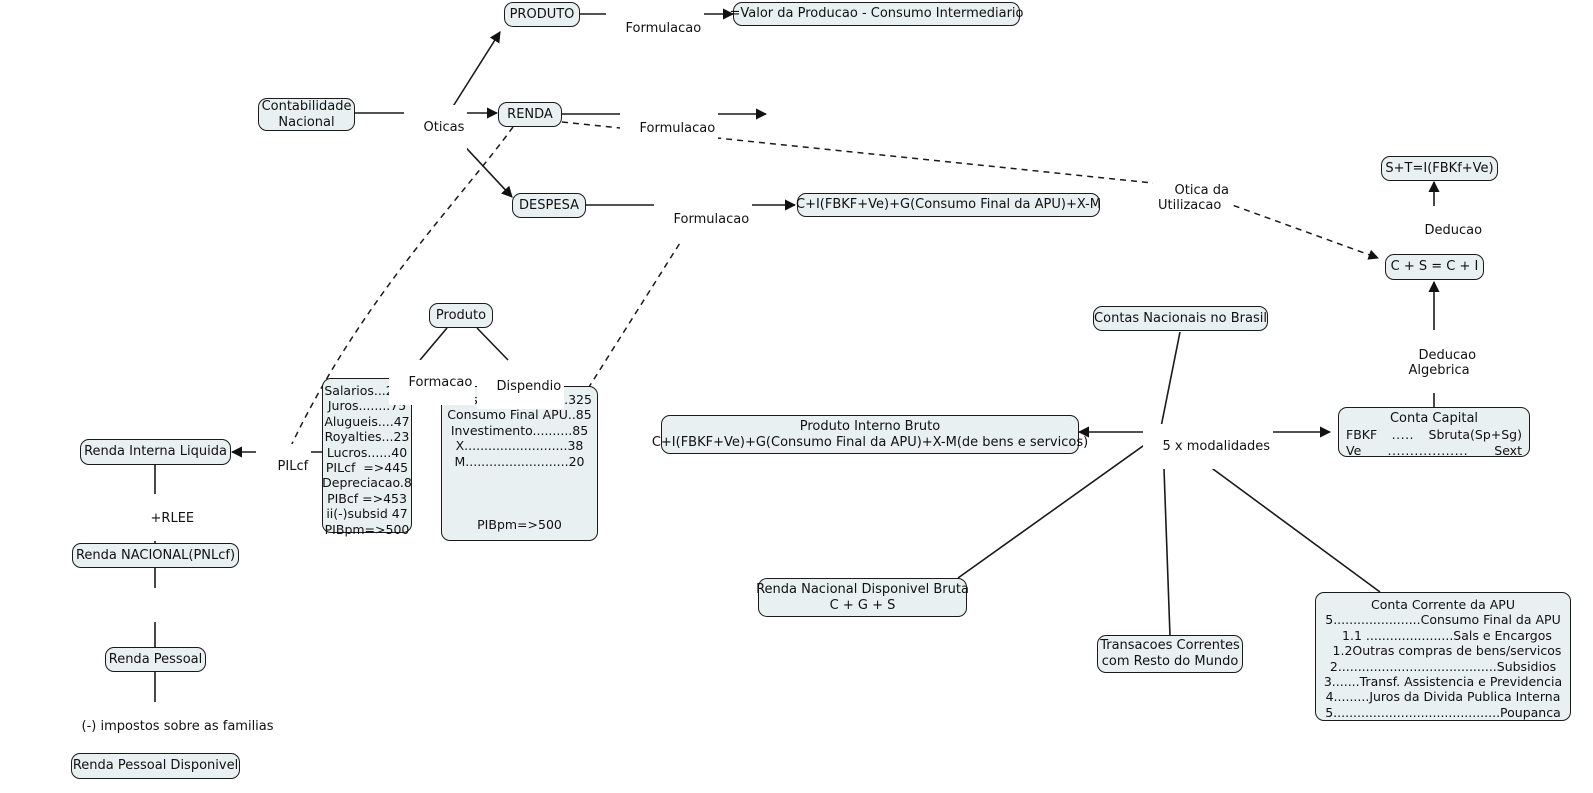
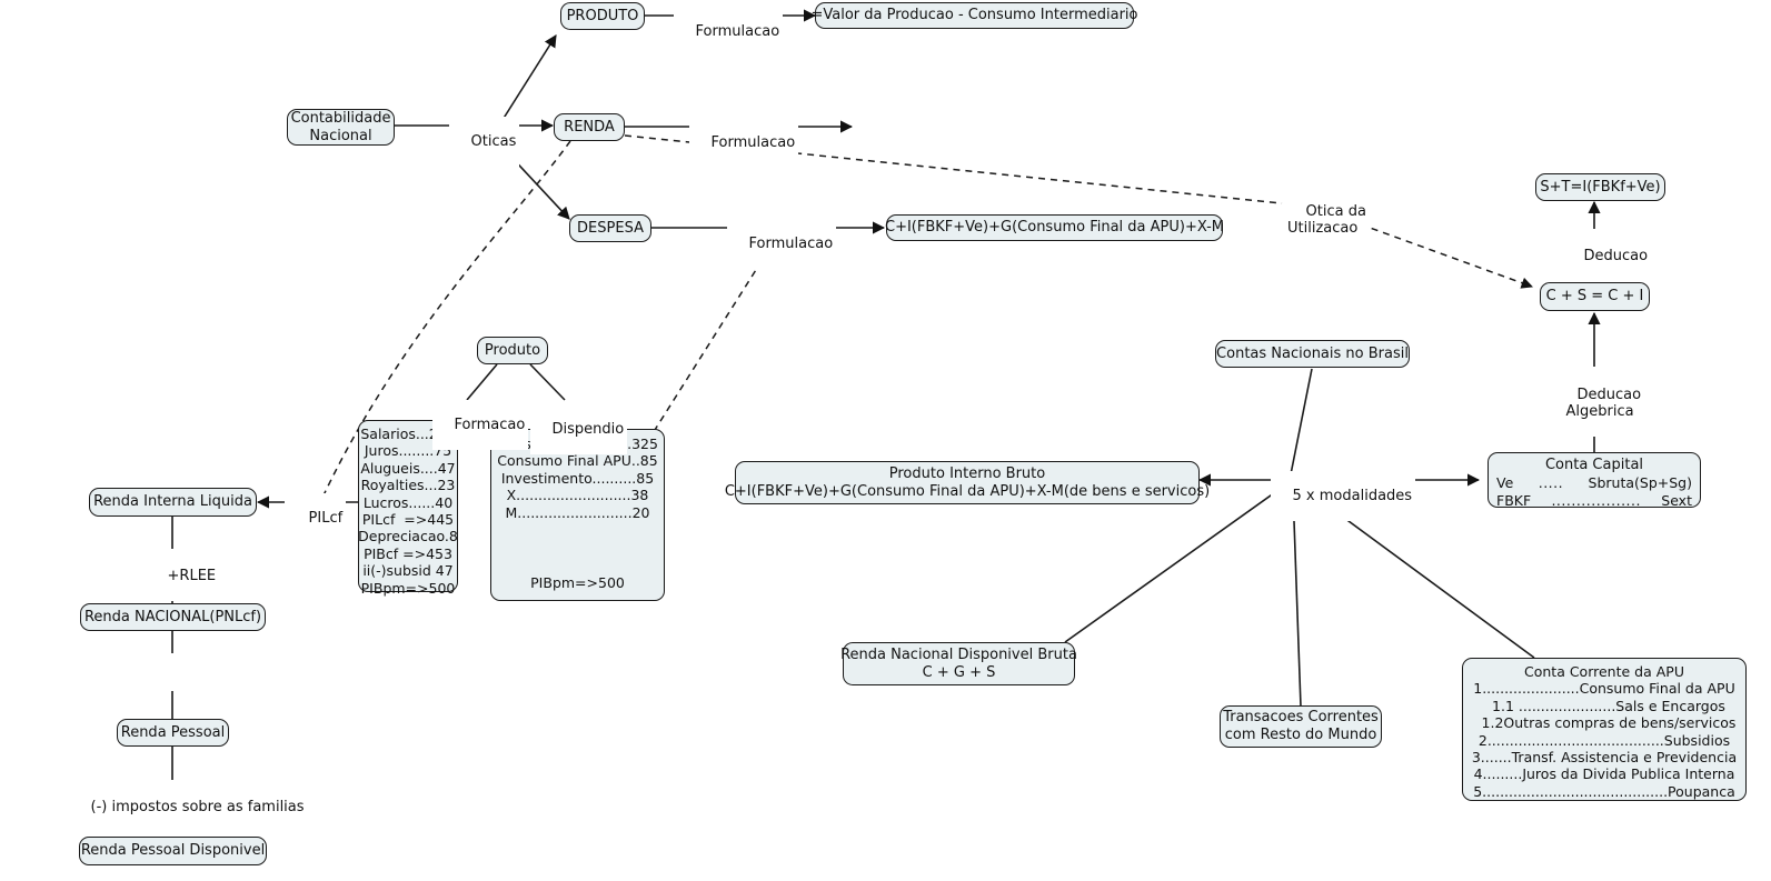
  Contabilidade
  Nacional
  PRODUTO
  RENDA
  DESPESA
  =Valor da Producao - Consumo Intermediario
  C+I(FBKF+Ve)+G(Consumo Final da APU)+X-M
  S+T=I(FBKf+Ve)
  C + S = C + I
  Produto
  Salarios...
  Juros........75
  Alugueis....47
  Royalties...23
  Lucros......40
  PILcf =>445
  Depreciacao.8
  PIBcf =>453
  ii(-)subsid 47
  PIBpm=>500
  Consumo Final APU..85
  Investimento..........85
  X..........................38
  M..........................20
  PIBpm=>500
  Renda Interna Liquida
  Renda NACIONAL(PNLcf)
  Renda Pessoal
  Renda Pessoal Disponivel
  Contas Nacionais no Brasil
  Produto Interno Bruto
  C+I(FBKF+Ve)+G(Consumo Final da APU)+X-M(de bens e servicos)
  Renda Nacional Disponivel Bruta
  C + G + S
  Transacoes Correntes
  com Resto do Mundo
  Conta Capital
- FBKF
+ Ve
  .....
  Sbruta(Sp+Sg)
- Ve
+ FBKF
  ..................
  Sext
  Conta Corrente da APU
- 5......................Consumo Final da APU
+ 1......................Consumo Final da APU
  1.1 ......................Sals e Encargos
  1.2Outras compras de bens/servicos
  2........................................Subsidios
  3.......Transf. Assistencia e Previdencia
  4.........Juros da Divida Publica Interna
  5..........................................Poupanca
  Oticas
  Formulacao
  Formulacao
  Formulacao
  Otica da
  Utilizacao
  Deducao
  Deducao
  Algebrica
  Formacao
  Dispendio
  PILcf
  +RLEE
  (-) impostos sobre as familias
  5 x modalidades
